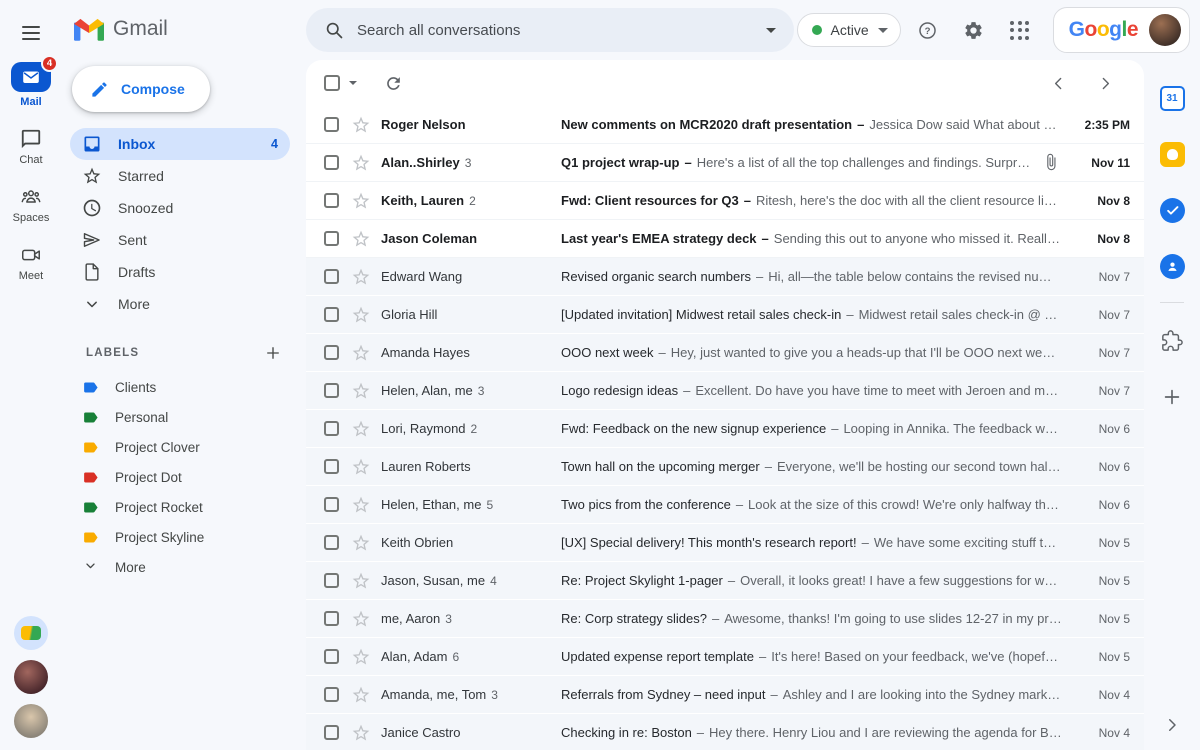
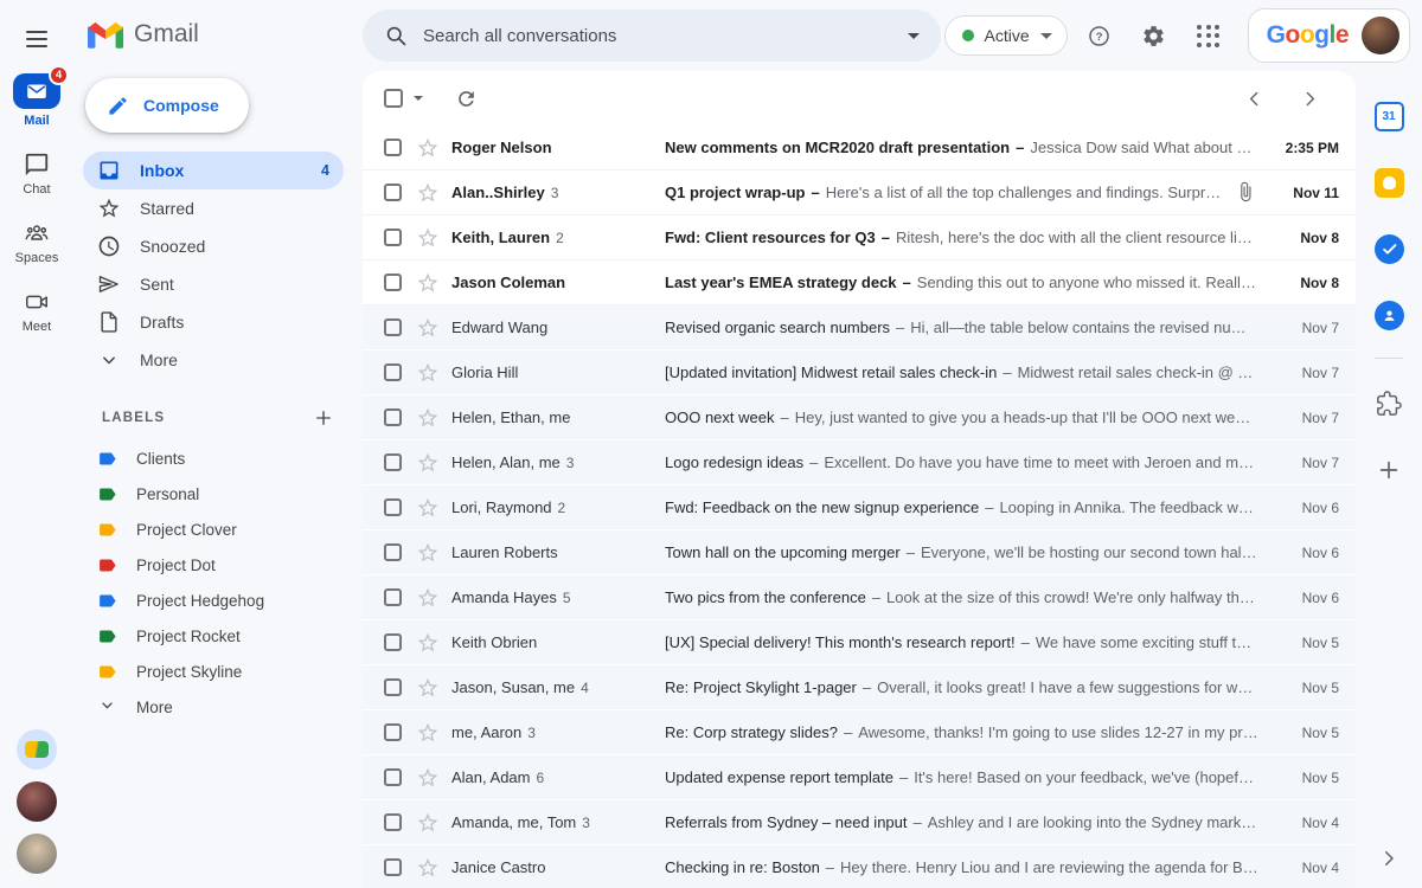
  4
  Mail
  Chat
  Spaces
  Meet
  Gmail
  Compose
  Inbox
  4
  Starred
  Snoozed
  Sent
  Drafts
  More
  LABELS
  Clients
  Personal
  Project Clover
  Project Dot
+ Project Hedgehog
  Project Rocket
  Project Skyline
  More
  Search all conversations
  Active
  ?
  Google
  Roger Nelson
  New comments on MCR2020 draft presentation – Jessica Dow said What about Ev
  2:35 PM
  Alan..Shirley 3
  Q1 project wrap-up – Here's a list of all the top challenges and findings. Surprisi.
  Nov 11
  Keith, Lauren 2
  Fwd: Client resources for Q3 – Ritesh, here's the doc with all the client resource links
  Nov 8
  Jason Coleman
  Last year's EMEA strategy deck – Sending this out to anyone who missed it. Really g
  Nov 8
  Edward Wang
  Revised organic search numbers – Hi, all—the table below contains the revised numbe
  Nov 7
  Gloria Hill
  [Updated invitation] Midwest retail sales check-in – Midwest retail sales check-in @ Tu.
  Nov 7
- Amanda Hayes
+ Helen, Ethan, me
  OOO next week – Hey, just wanted to give you a heads-up that I'll be OOO next week.
  Nov 7
  Helen, Alan, me 3
  Logo redesign ideas – Excellent. Do have you have time to meet with Jeroen and me t
  Nov 7
  Lori, Raymond 2
  Fwd: Feedback on the new signup experience – Looping in Annika. The feedback we'v
  Nov 6
  Lauren Roberts
  Town hall on the upcoming merger – Everyone, we'll be hosting our second town hall to
  Nov 6
- Helen, Ethan, me 5
+ Amanda Hayes 5
  Two pics from the conference – Look at the size of this crowd! We're only halfway throu
  Nov 6
  Keith Obrien
  [UX] Special delivery! This month's research report! – We have some exciting stuff to s
  Nov 5
  Jason, Susan, me 4
  Re: Project Skylight 1-pager – Overall, it looks great! I have a few suggestions for what
  Nov 5
  me, Aaron 3
  Re: Corp strategy slides? – Awesome, thanks! I'm going to use slides 12-27 in my pres
  Nov 5
  Alan, Adam 6
  Updated expense report template – It's here! Based on your feedback, we've (hopefully
  Nov 5
  Amanda, me, Tom 3
  Referrals from Sydney – need input – Ashley and I are looking into the Sydney market,
  Nov 4
  Janice Castro
  Checking in re: Boston – Hey there. Henry Liou and I are reviewing the agenda for Bos
  Nov 4
  31
